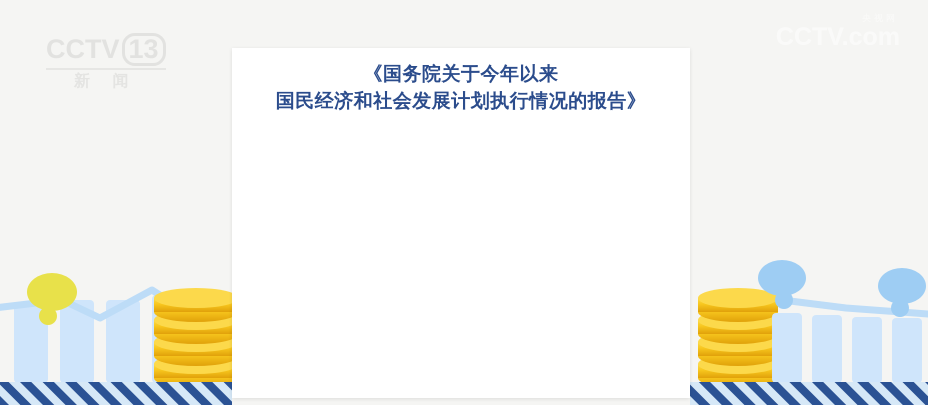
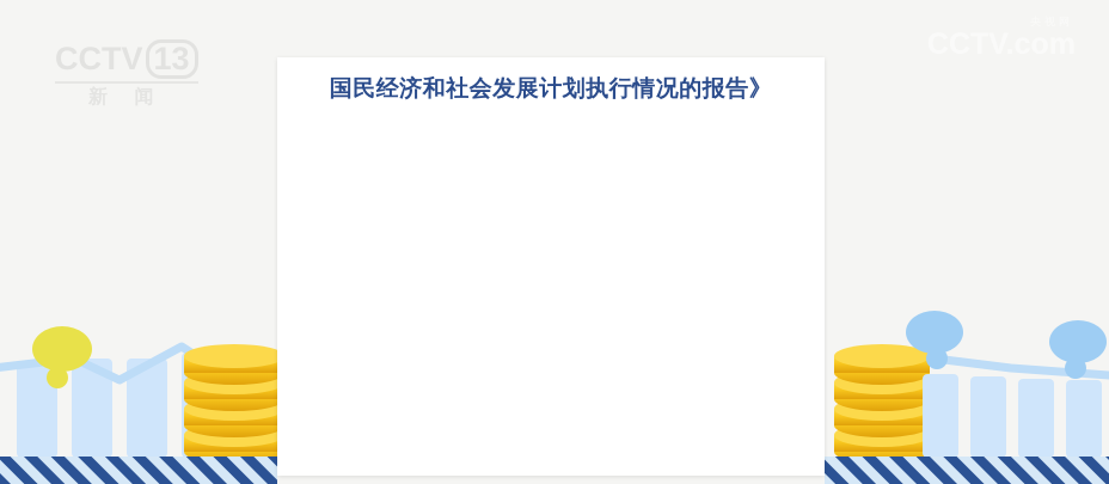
- 《国务院关于今年以来
  国民经济和社会发展计划执行情况的报告》
